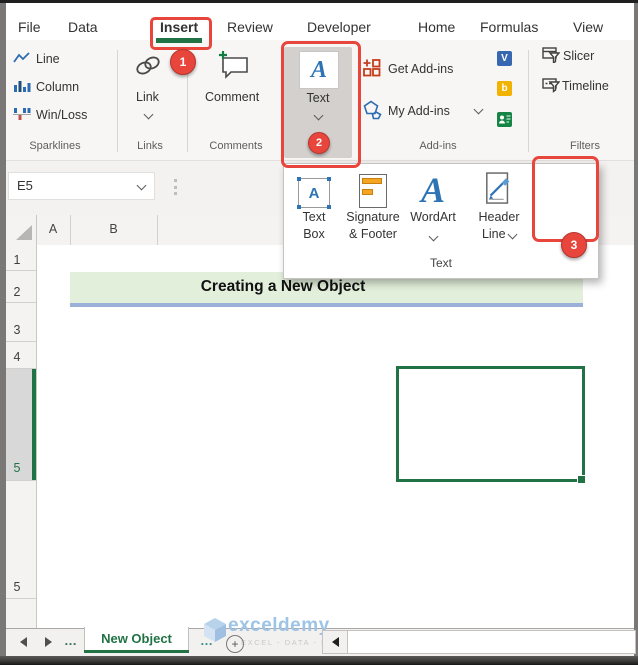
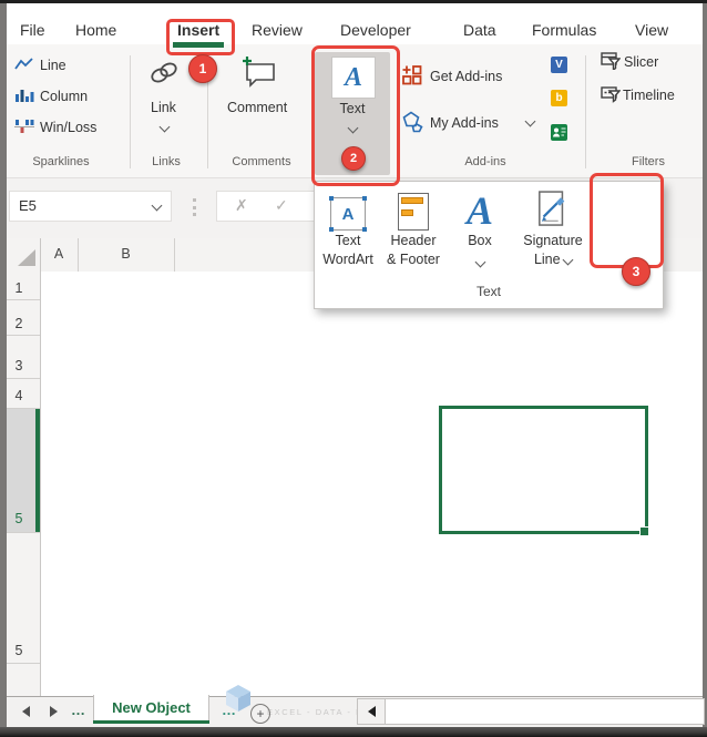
  File
- Data
+ Home
  Insert
  Review
  Developer
- Home
+ Data
  Formulas
  View
  Line
  Column
  Win/Loss
  Sparklines
  Link
  Links
  Comment
  Comments
  A
  Text
  Get Add-ins
  My Add-ins
  V
  b
  Add-ins
  Slicer
  Timeline
  Filters
  E5
+ ✗
+ ✓
  A
  B
  1
  2
  3
  4
  5
  5
- Creating a New Object
  A
  Text
- Box
+ WordArt
- Signature
+ Header
  & Footer
  A
- WordArt
+ Box
- Header
+ Signature
  Line
  Text
  …
- exceldemy
  EXCEL - DATA -
  New Object
  …
  +
  1
  2
  3
